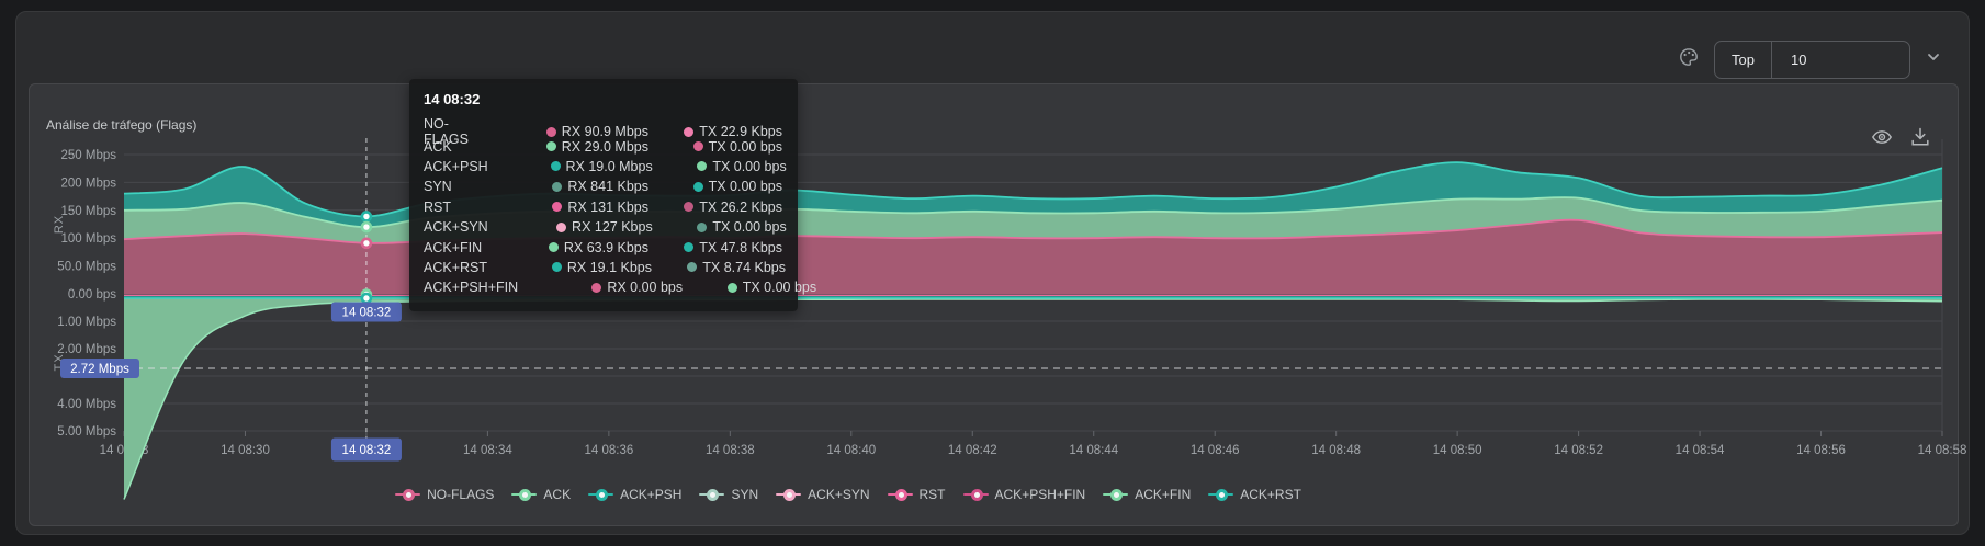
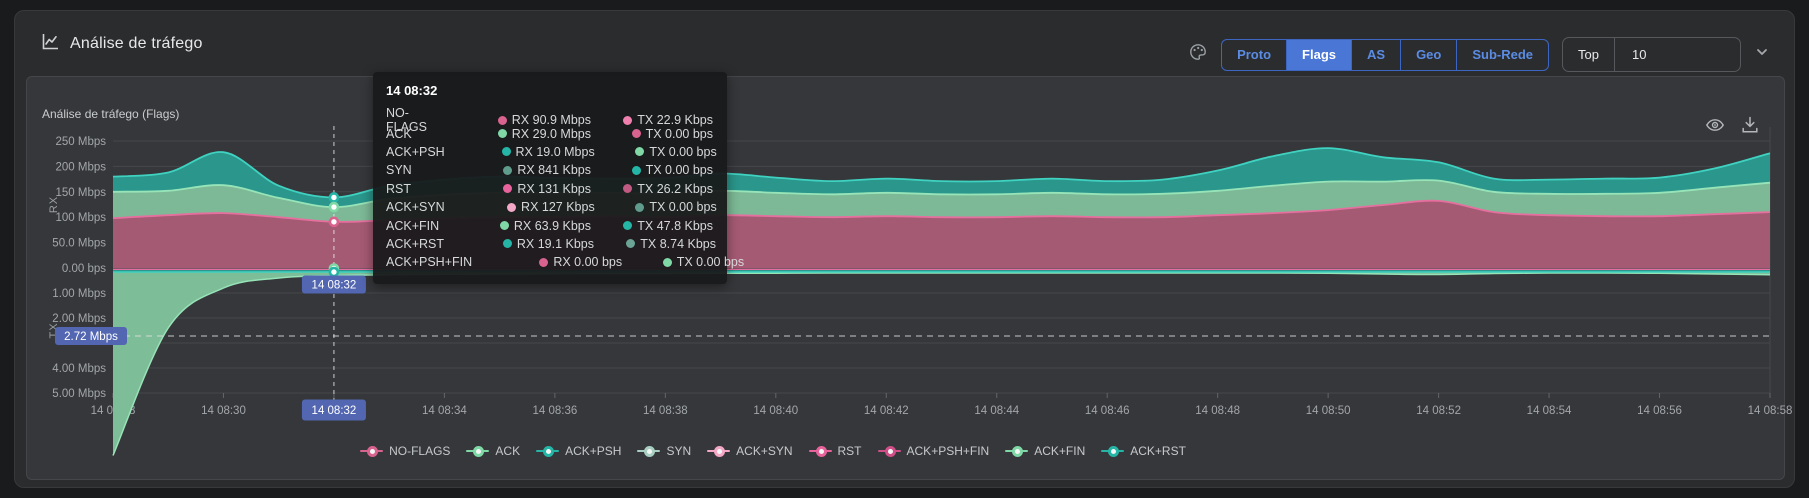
+ Análise de tráfego
+ Proto
+ Flags
+ AS
+ Geo
+ Sub-Rede
  Top
  10
  Análise de tráfego (Flags)
  NO-FLAGS
  ACK
  ACK+PSH
  SYN
  ACK+SYN
  RST
  ACK+PSH+FIN
  ACK+FIN
  ACK+RST
  250 Mbps
  200 Mbps
  150 Mbps
  100 Mbps
  50.0 Mbps
  0.00 bps
  1.00 Mbps
  2.00 Mbps
  4.00 Mbps
  5.00 Mbps
  14 08:30
  14 08:34
  14 08:36
  14 08:38
  14 08:40
  14 08:42
  14 08:44
  14 08:46
  14 08:48
  14 08:50
  14 08:52
  14 08:54
  14 08:56
  14 08:58
  2.72 Mbps
  14 08:32
  14 08:32
  14 08:32
  NO-FLAGS
  RX 90.9 Mbps
  TX 22.9 Kbps
  ACK
  RX 29.0 Mbps
  TX 0.00 bps
  ACK+PSH
  RX 19.0 Mbps
  TX 0.00 bps
  SYN
  RX 841 Kbps
  TX 0.00 bps
  RST
  RX 131 Kbps
  TX 26.2 Kbps
  ACK+SYN
  RX 127 Kbps
  TX 0.00 bps
  ACK+FIN
  RX 63.9 Kbps
  TX 47.8 Kbps
  ACK+RST
  RX 19.1 Kbps
  TX 8.74 Kbps
  ACK+PSH+FIN
  RX 0.00 bps
  TX 0.00 bps
